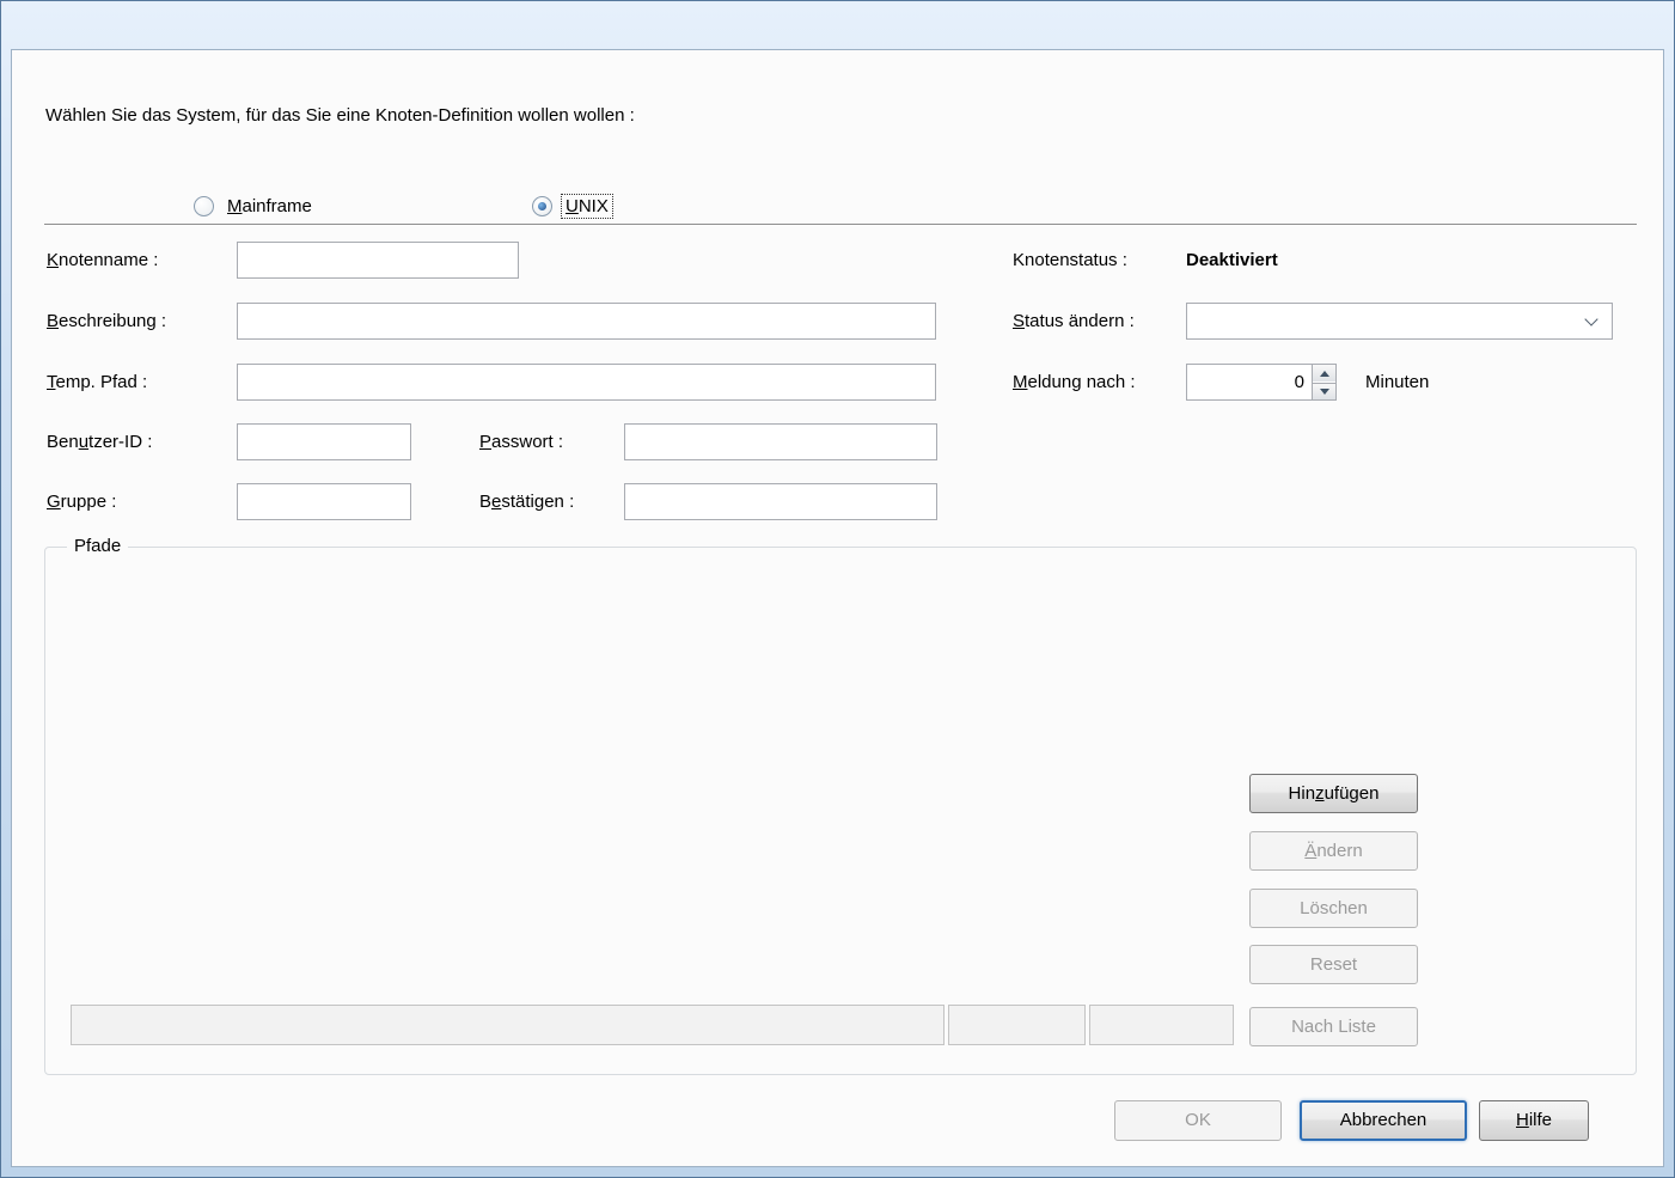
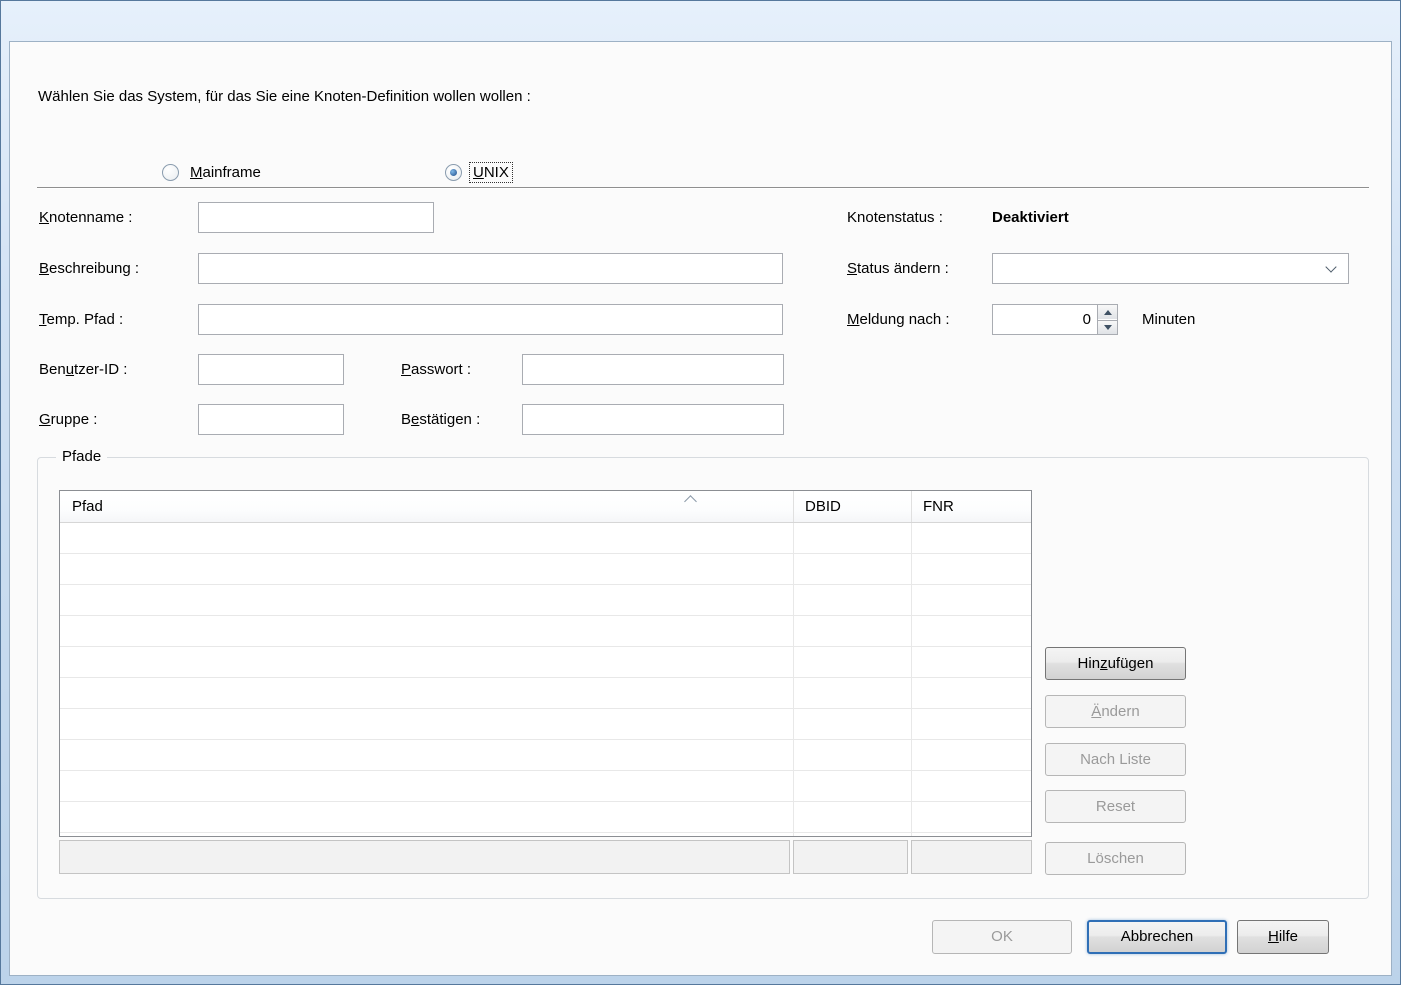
  Wählen Sie das System, für das Sie eine Knoten-Definition wollen wollen :
  Mainframe
  UNIX
  Knotenname :
  Beschreibung :
  Temp. Pfad :
  Benutzer-ID :
  Passwort :
  Gruppe :
  Bestätigen :
  Knotenstatus :
  Deaktiviert
  Status ändern :
  Meldung nach :
  0
  Minuten
  Pfade
+ Pfad
+ DBID
+ FNR
  Hinzufügen
  Ändern
- Löschen
+ Nach Liste
  Reset
- Nach Liste
+ Löschen
  OK
  Abbrechen
  Hilfe
